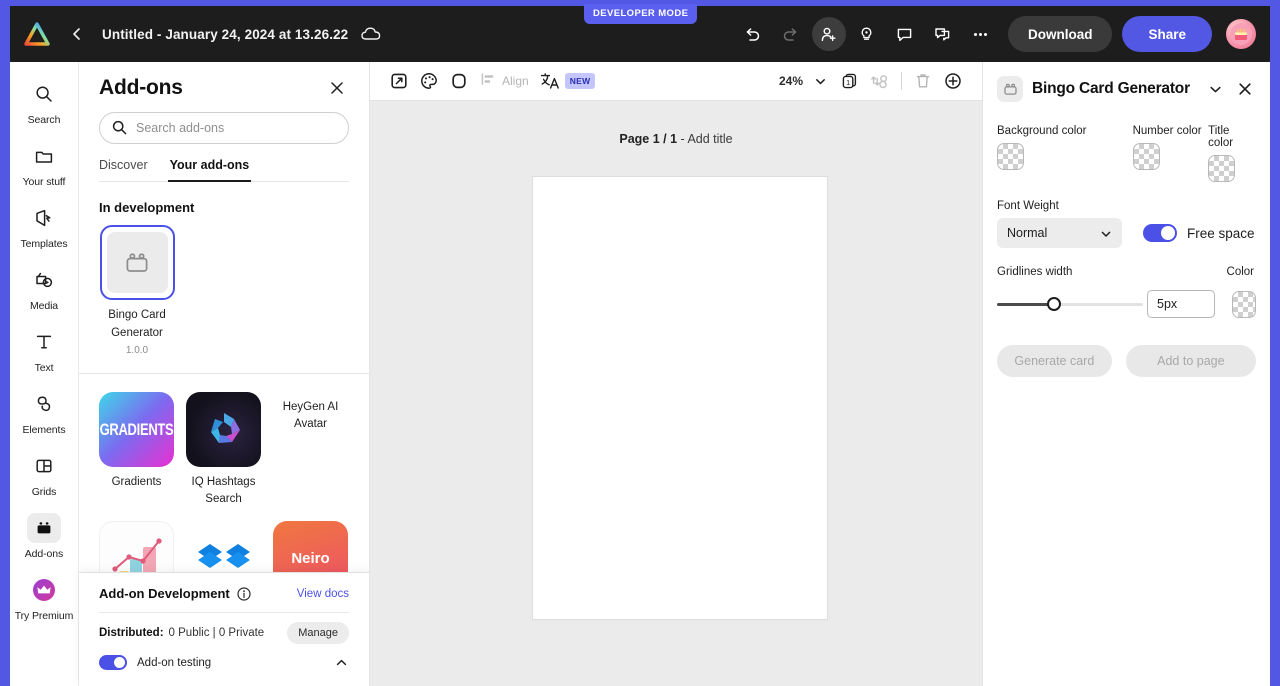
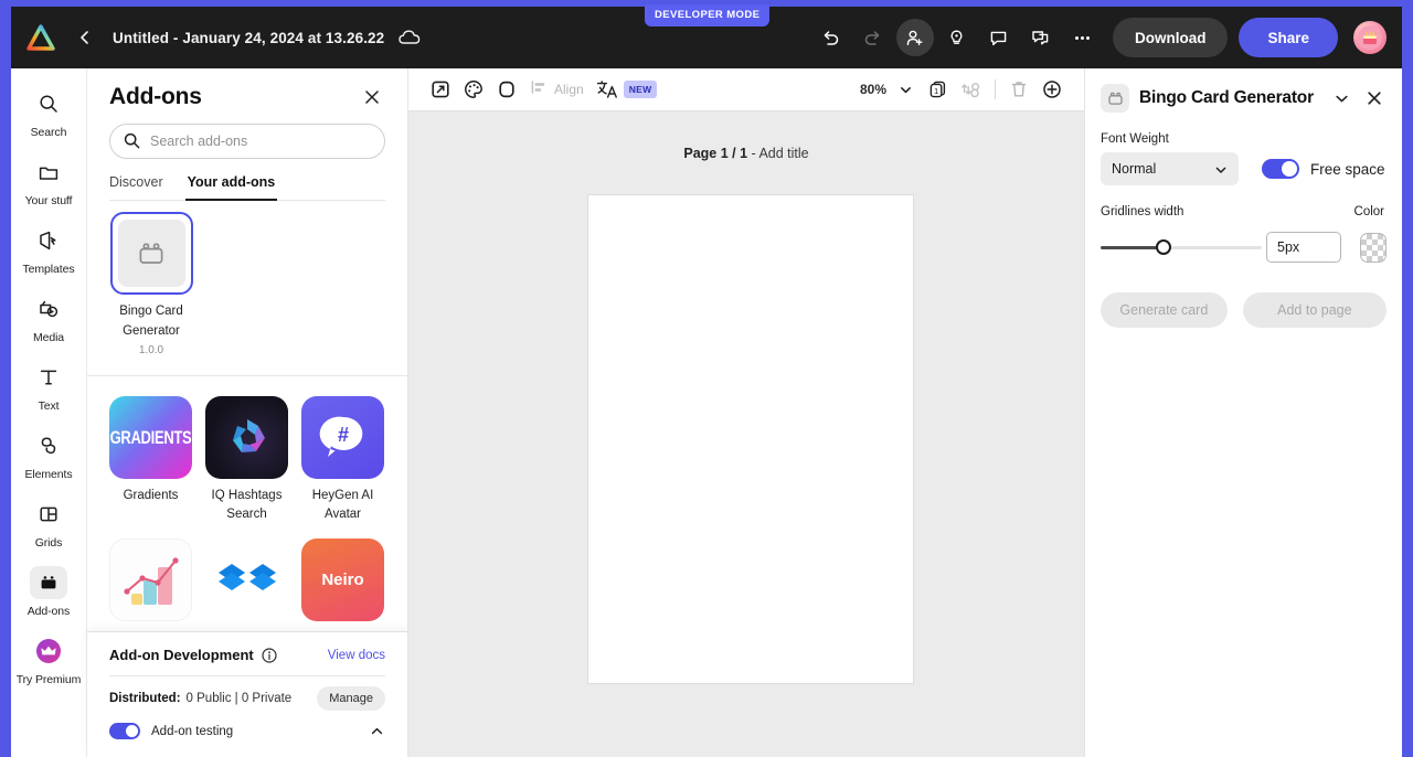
  Untitled - January 24, 2024 at 13.26.22
  Download
  Share
  DEVELOPER MODE
  Search
  Your stuff
  Templates
  Media
  Text
  Elements
  Grids
  Add-ons
  Try Premium
  Add-ons
  Search add-ons
  Discover
  Your add-ons
- In development
  Bingo Card Generator
  1.0.0
  GRADIENTS
  Gradients
  IQ Hashtags Search
+ #
  HeyGen AI Avatar
  Neiro
  Add-on Development
  View docs
  Distributed:
  0 Public | 0 Private
  Manage
  Add-on testing
  Align
  NEW
- 24%
+ 80%
  1
  Page 1 / 1 - Add title
  Bingo Card Generator
- Background color
- Number color
- Title color
  Font Weight
  Normal
  Free space
  Gridlines width
  Color
  5px
  Generate card
  Add to page
